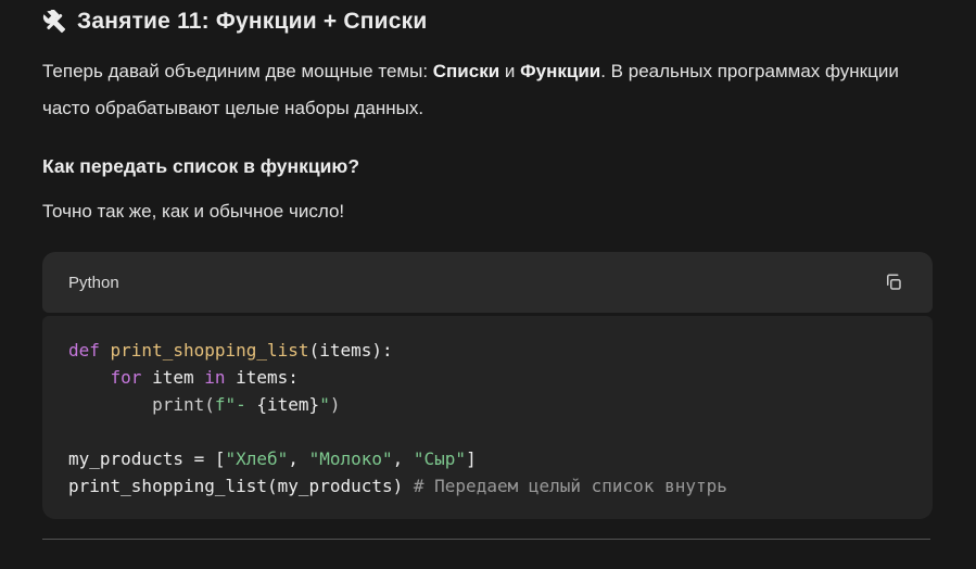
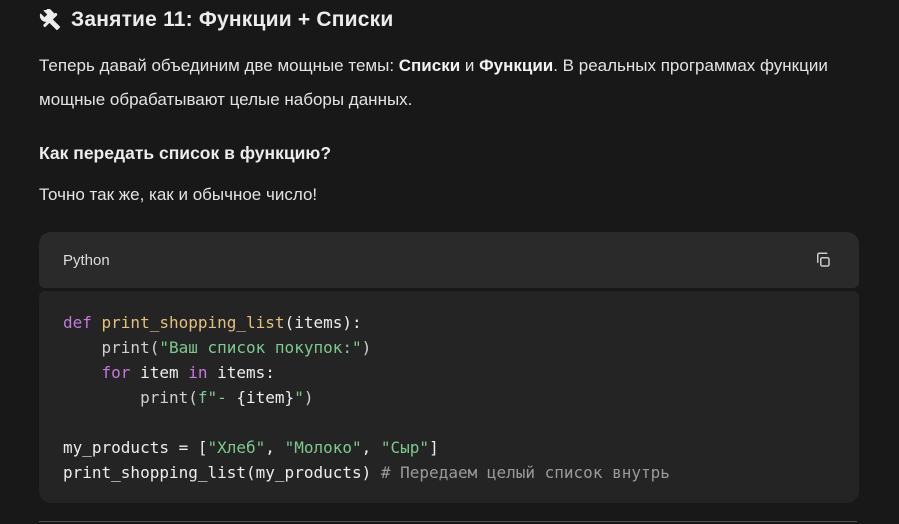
  Занятие 11: Функции + Списки
- Теперь давай объединим две мощные темы: Списки и Функции. В реальных программах функции часто обрабатывают целые наборы данных.
+ Теперь давай объединим две мощные темы: Списки и Функции. В реальных программах функции мощные обрабатывают целые наборы данных.
  Как передать список в функцию?
  Точно так же, как и обычное число!
  Python
  def print_shopping_list(items):
+ print("Ваш список покупок:")
  for item in items:
  print(f"- {item}")
  my_products = ["Хлеб", "Молоко", "Сыр"]
  print_shopping_list(my_products) # Передаем целый список внутрь
